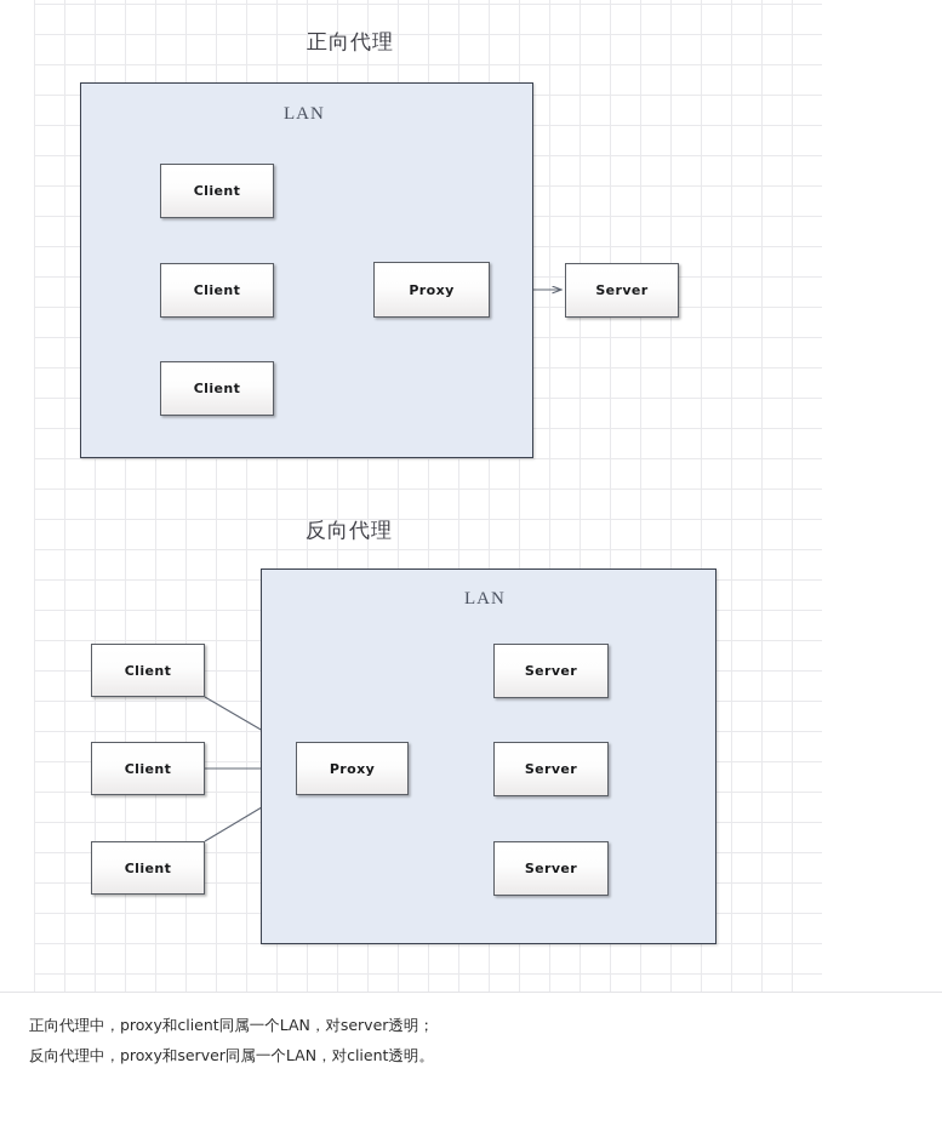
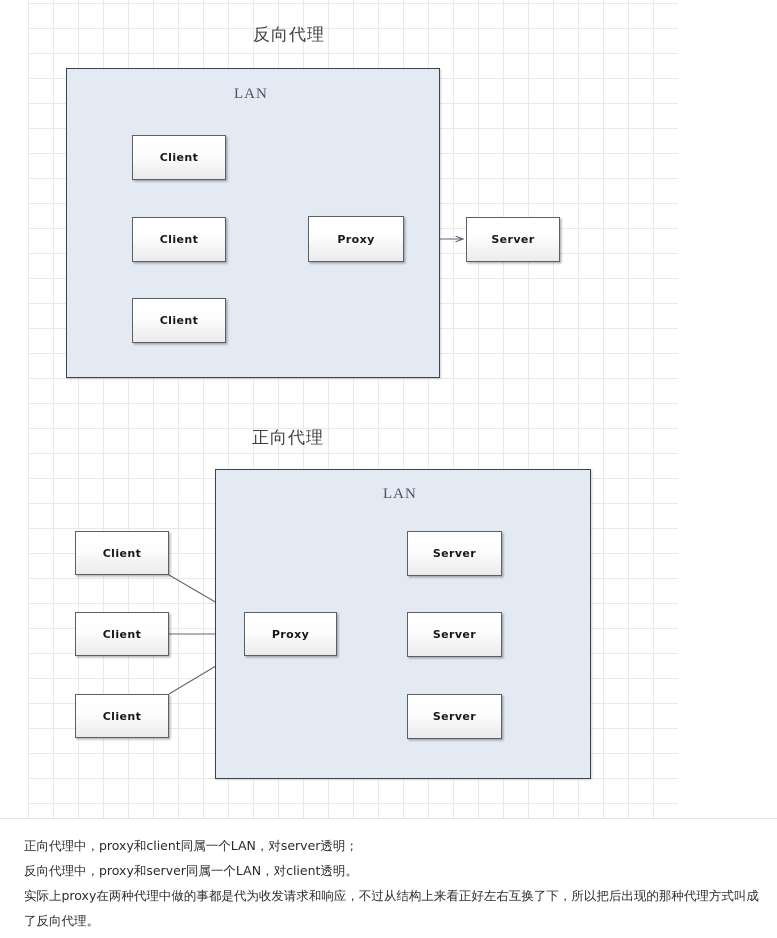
- 正向代理
+ 反向代理
  LAN
  Client
  Client
  Client
  Proxy
  Server
- 反向代理
+ 正向代理
  LAN
  Client
  Client
  Client
  Proxy
  Server
  Server
  Server
  正向代理中，proxy和client同属一个LAN，对server透明；
  反向代理中，proxy和server同属一个LAN，对client透明。
+ 实际上proxy在两种代理中做的事都是代为收发请求和响应，不过从结构上来看正好左右互换了下，所以把后出现的那种代理方式叫成了反向代理。
